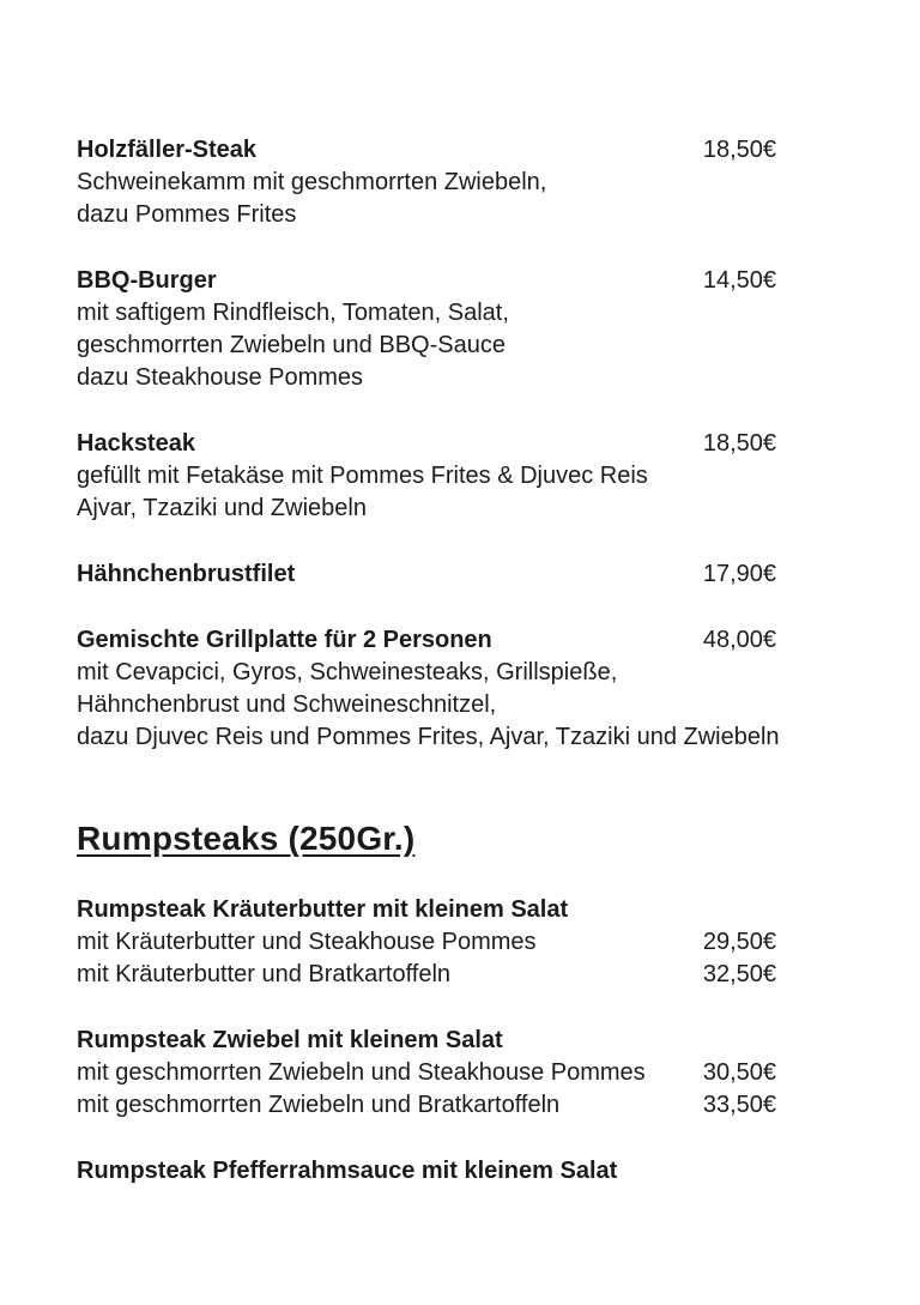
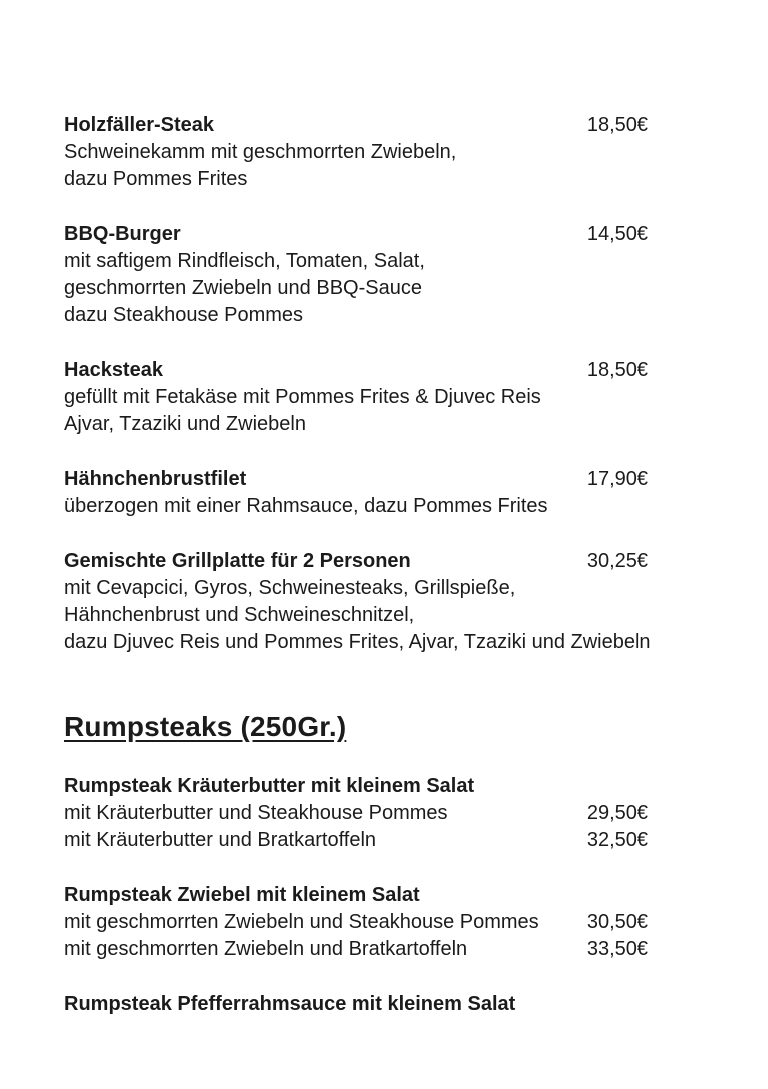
  Holzfäller-Steak
  18,50€
  Schweinekamm mit geschmorrten Zwiebeln,
  dazu Pommes Frites
  BBQ-Burger
  14,50€
  mit saftigem Rindfleisch, Tomaten, Salat,
  geschmorrten Zwiebeln und BBQ-Sauce
  dazu Steakhouse Pommes
  Hacksteak
  18,50€
  gefüllt mit Fetakäse mit Pommes Frites & Djuvec Reis
  Ajvar, Tzaziki und Zwiebeln
  Hähnchenbrustfilet
  17,90€
+ überzogen mit einer Rahmsauce, dazu Pommes Frites
  Gemischte Grillplatte für 2 Personen
- 48,00€
+ 30,25€
  mit Cevapcici, Gyros, Schweinesteaks, Grillspieße,
  Hähnchenbrust und Schweineschnitzel,
  dazu Djuvec Reis und Pommes Frites, Ajvar, Tzaziki und Zwiebeln
  Rumpsteaks (250Gr.)
  Rumpsteak Kräuterbutter mit kleinem Salat
  mit Kräuterbutter und Steakhouse Pommes
  29,50€
  mit Kräuterbutter und Bratkartoffeln
  32,50€
  Rumpsteak Zwiebel mit kleinem Salat
  mit geschmorrten Zwiebeln und Steakhouse Pommes
  30,50€
  mit geschmorrten Zwiebeln und Bratkartoffeln
  33,50€
  Rumpsteak Pfefferrahmsauce mit kleinem Salat
